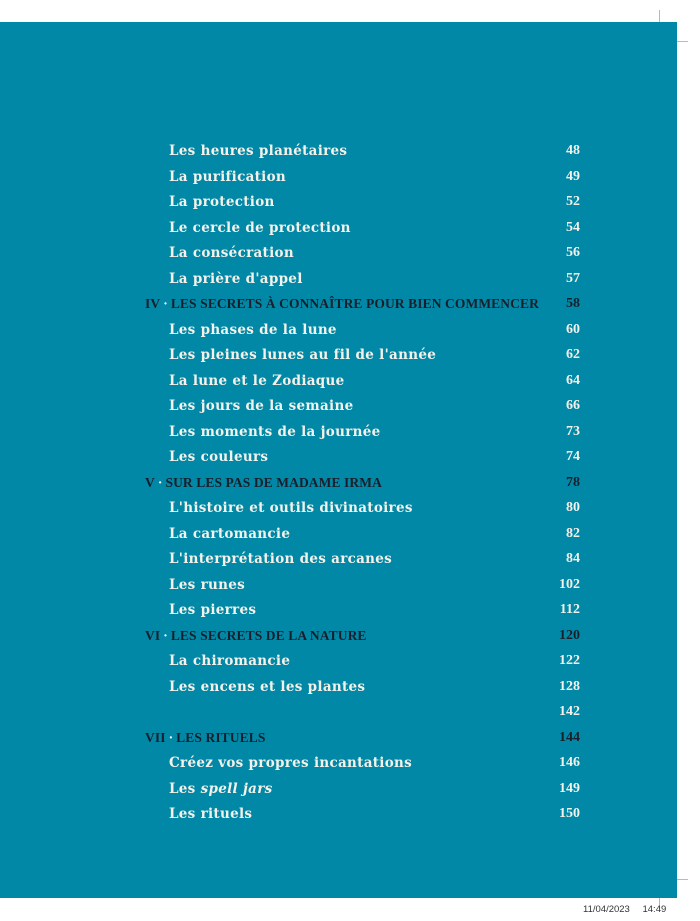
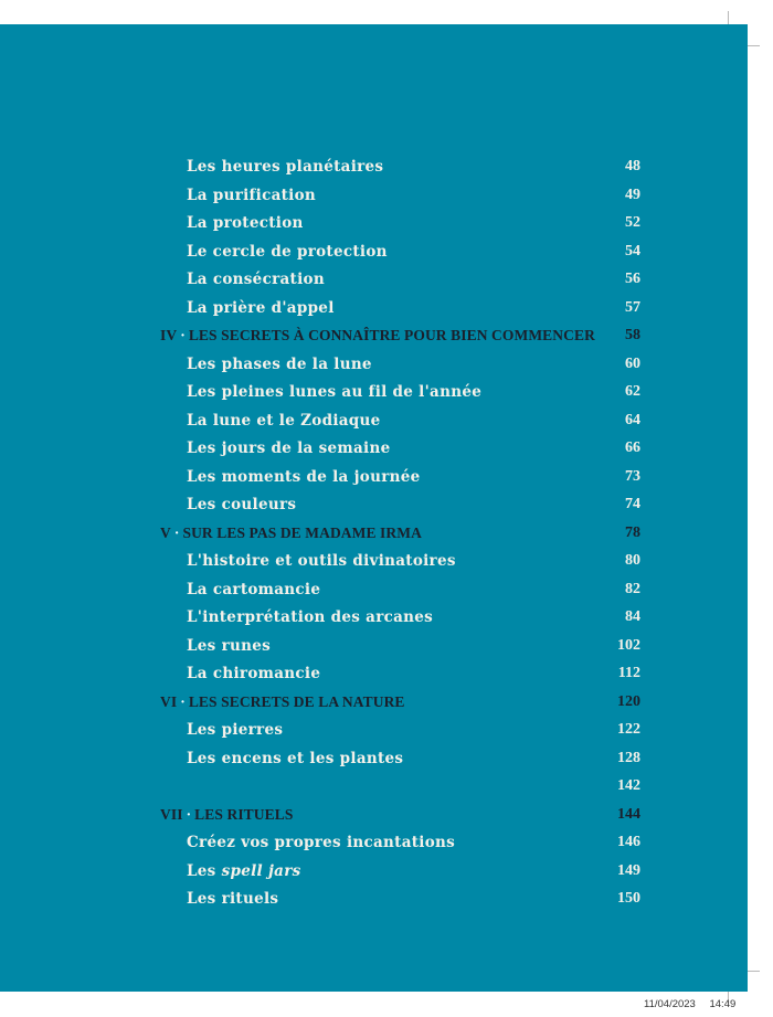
  Les heures planétaires
  48
  La purification
  49
  La protection
  52
  Le cercle de protection
  54
  La consécration
  56
  La prière d'appel
  57
  IV · LES SECRETS À CONNAÎTRE POUR BIEN COMMENCER
  58
  Les phases de la lune
  60
  Les pleines lunes au fil de l'année
  62
  La lune et le Zodiaque
  64
  Les jours de la semaine
  66
  Les moments de la journée
  73
  Les couleurs
  74
  V · SUR LES PAS DE MADAME IRMA
  78
  L'histoire et outils divinatoires
  80
  La cartomancie
  82
  L'interprétation des arcanes
  84
  Les runes
  102
- Les pierres
+ La chiromancie
  112
  VI · LES SECRETS DE LA NATURE
  120
- La chiromancie
+ Les pierres
  122
  Les encens et les plantes
  128
  142
  VII · LES RITUELS
  144
  Créez vos propres incantations
  146
  Les spell jars
  149
  Les rituels
  150
  11/04/2023 14:49
